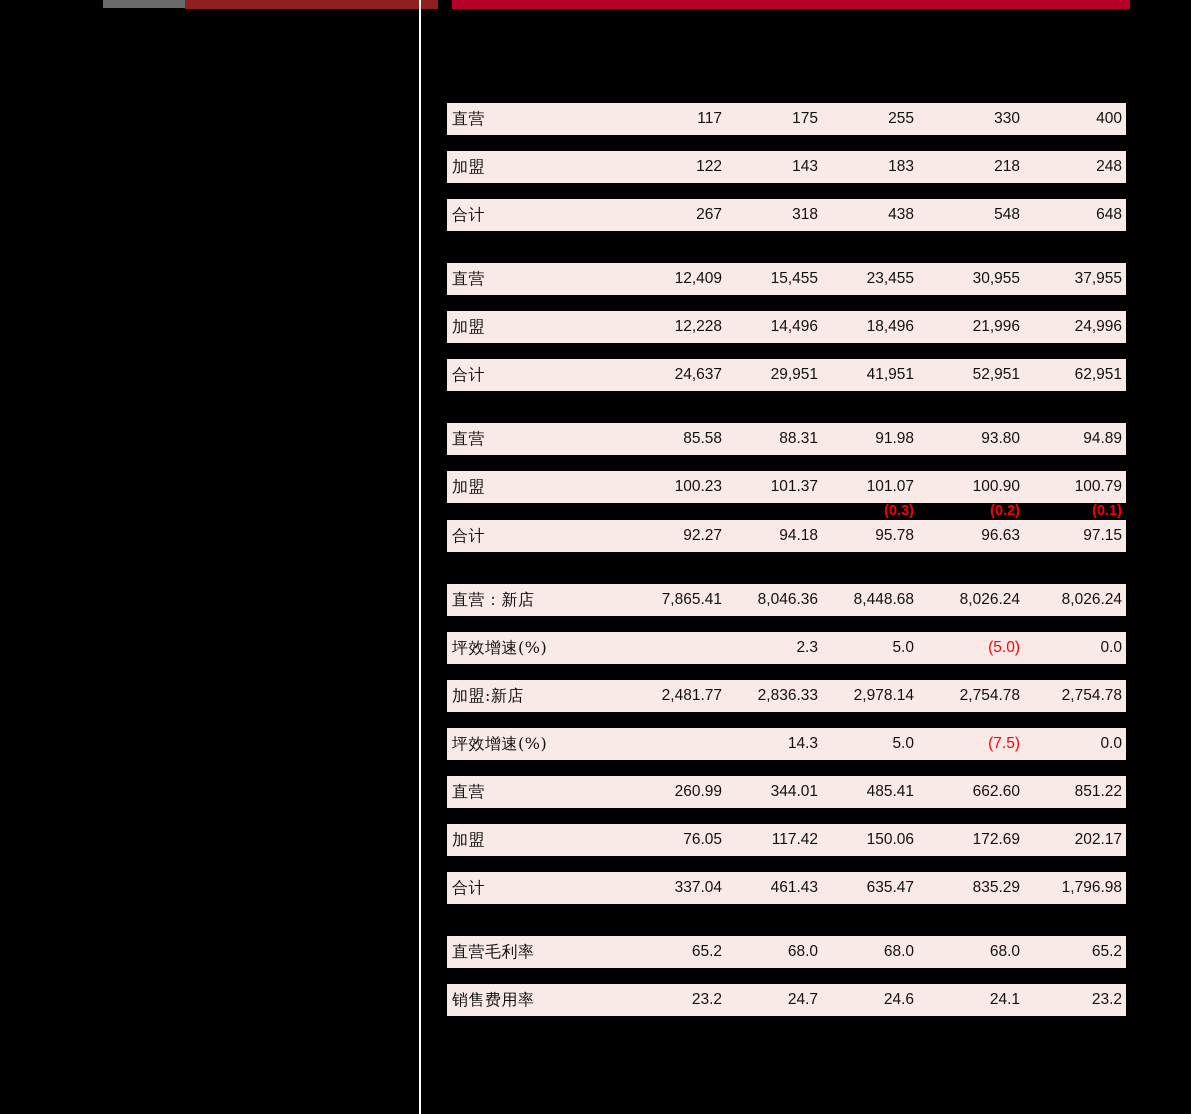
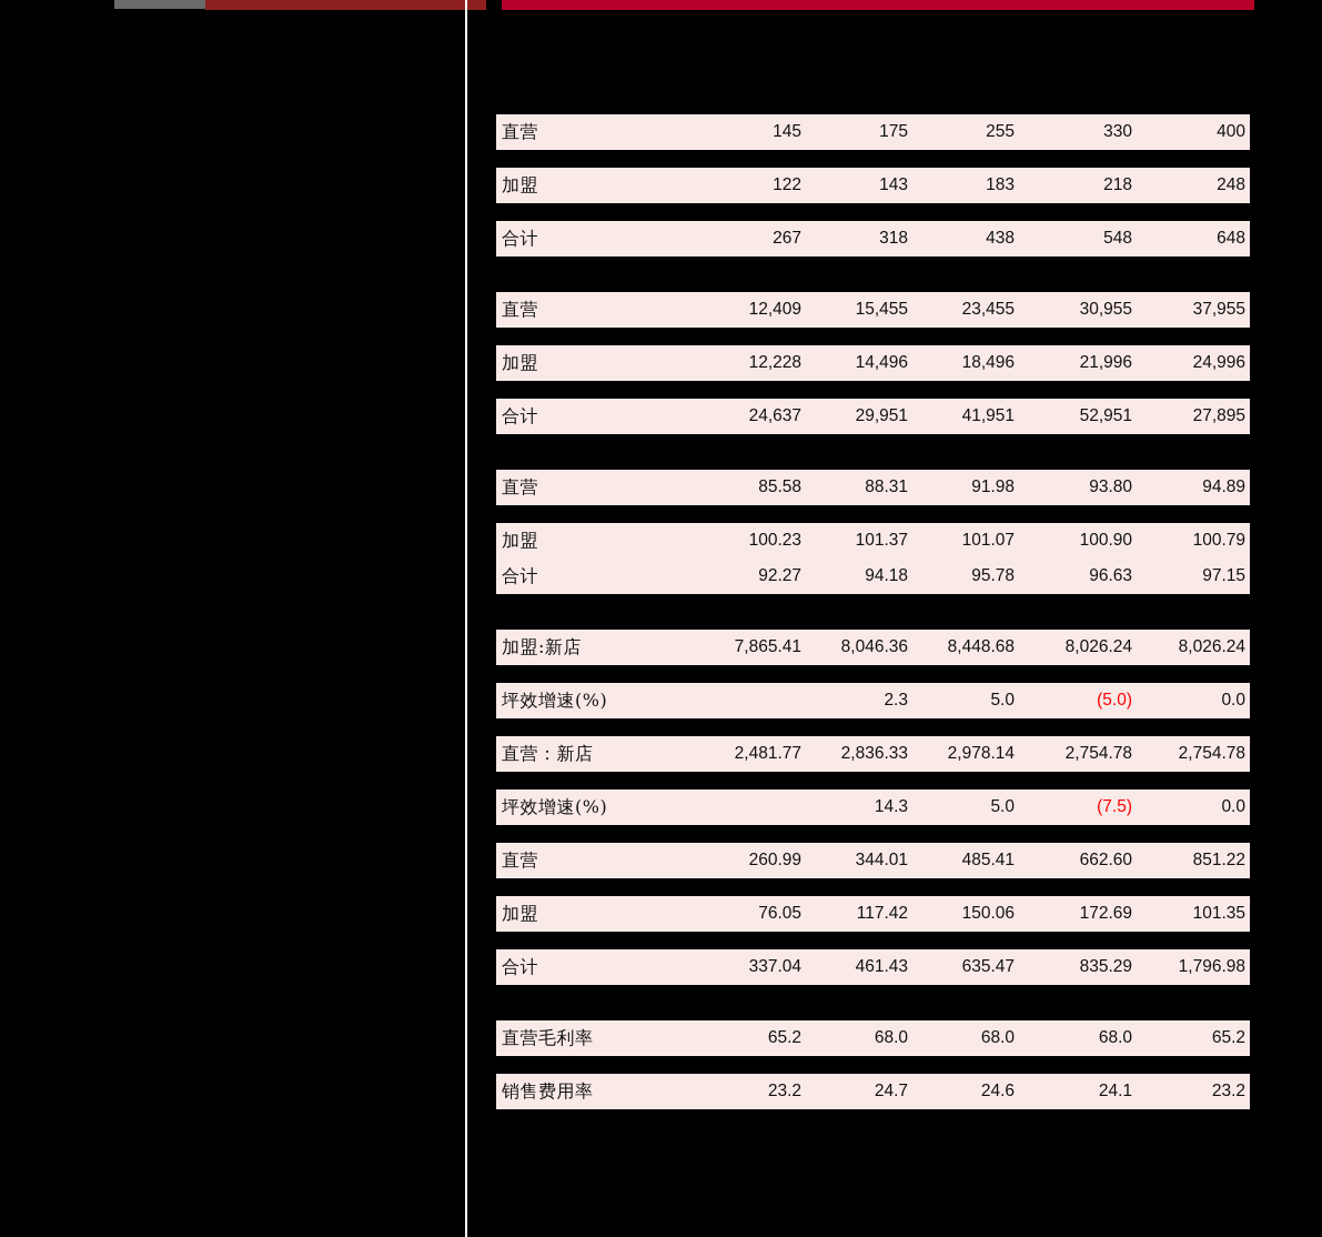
  直营
- 117
+ 145
  175
  255
  330
  400
  加盟
  122
  143
  183
  218
  248
  合计
  267
  318
  438
  548
  648
  直营
  12,409
  15,455
  23,455
  30,955
  37,955
  加盟
  12,228
  14,496
  18,496
  21,996
  24,996
  合计
  24,637
  29,951
  41,951
  52,951
- 62,951
+ 27,895
  直营
  85.58
  88.31
  91.98
  93.80
  94.89
  加盟
  100.23
  101.37
  101.07
  100.90
  100.79
- (0.3)
- (0.2)
- (0.1)
  合计
  92.27
  94.18
  95.78
  96.63
  97.15
- 直营：新店
+ 加盟:新店
  7,865.41
  8,046.36
  8,448.68
  8,026.24
  8,026.24
  坪效增速(%)
  2.3
  5.0
  (5.0)
  0.0
- 加盟:新店
+ 直营：新店
  2,481.77
  2,836.33
  2,978.14
  2,754.78
  2,754.78
  坪效增速(%)
  14.3
  5.0
  (7.5)
  0.0
  直营
  260.99
  344.01
  485.41
  662.60
  851.22
  加盟
  76.05
  117.42
  150.06
  172.69
- 202.17
+ 101.35
  合计
  337.04
  461.43
  635.47
  835.29
  1,796.98
  直营毛利率
  65.2
  68.0
  68.0
  68.0
  65.2
  销售费用率
  23.2
  24.7
  24.6
  24.1
  23.2
